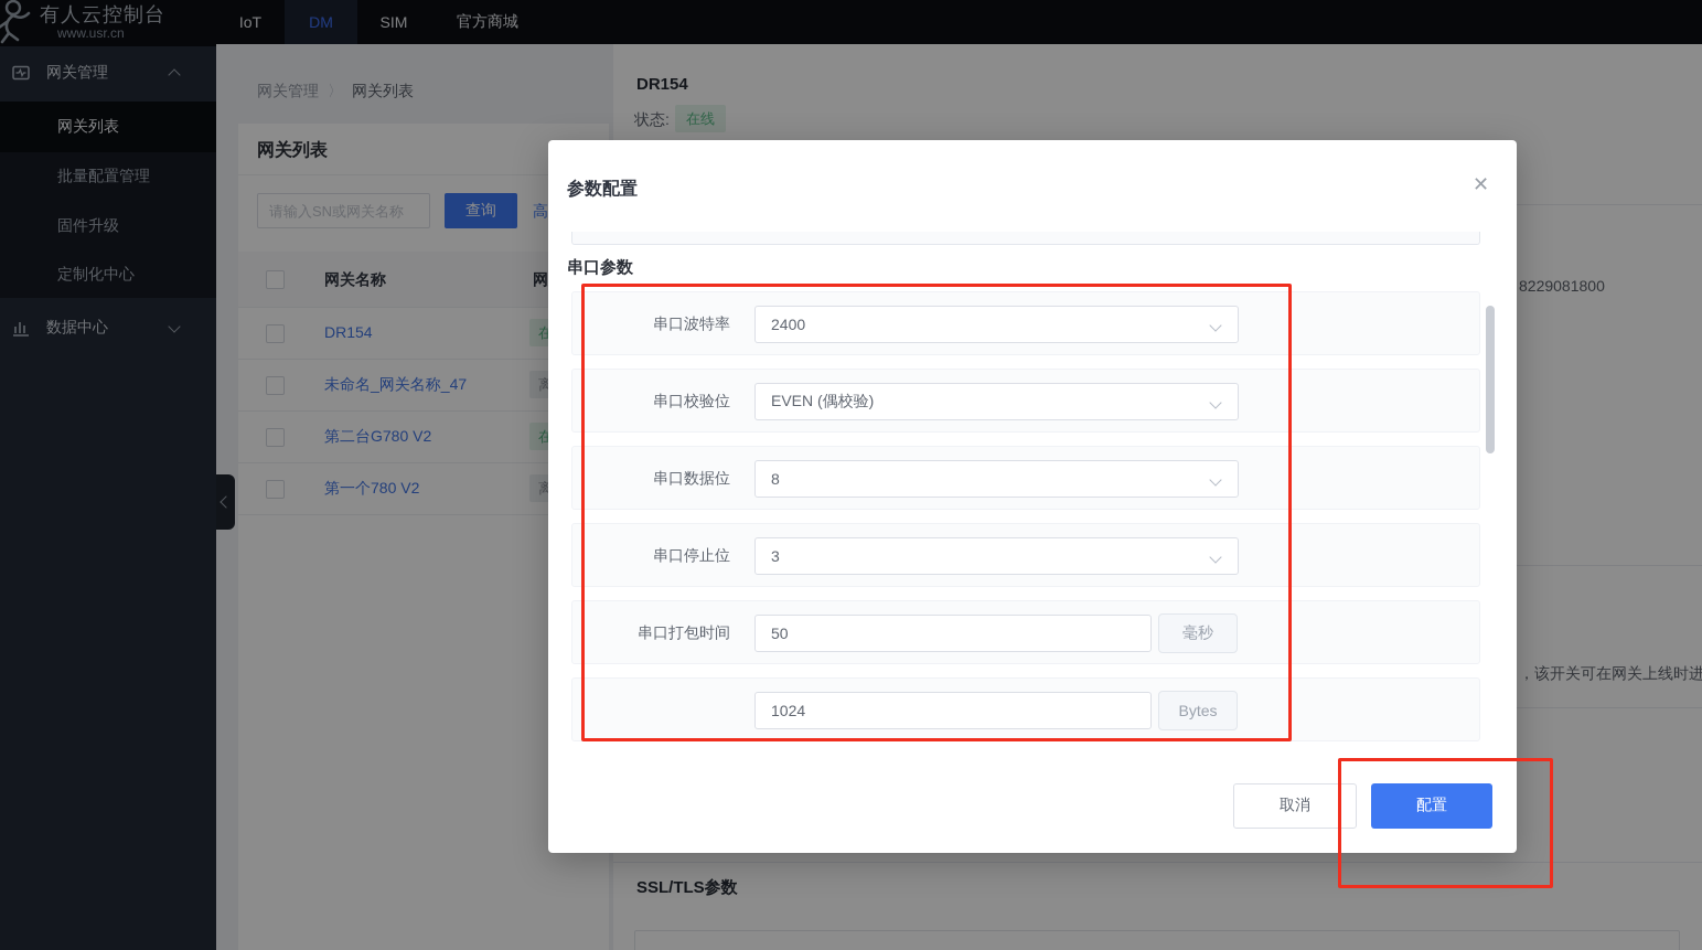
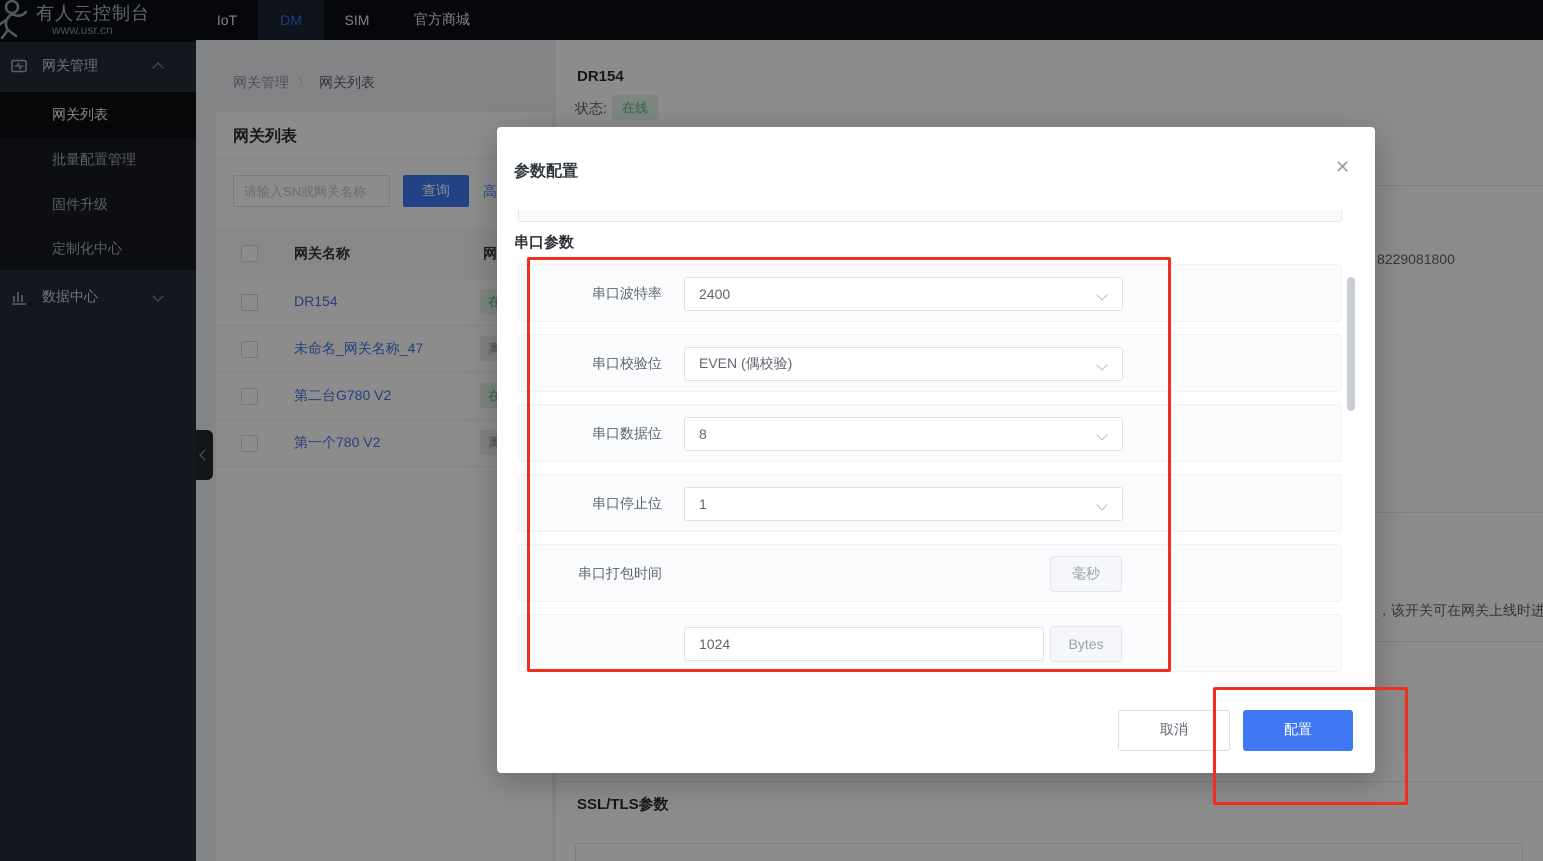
  IoT
  DM
  SIM
  官方商城
  有人云控制台
  www.usr.cn
  网关管理
  网关列表
  批量配置管理
  固件升级
  定制化中心
  数据中心
  网关管理 网关列表
  网关列表
  请输入SN或网关名称
  查询
  高
  网关名称
  DR154
  未命名_网关名称_47
  第二台G780 V2
  第一个780 V2
  DR154
  状态:
  在线
  8229081800
  ，该开关可在网关上线时进
  SSL/TLS参数
  参数配置
  ✕
  串口参数
  串口波特率
  2400
  串口校验位
  EVEN (偶校验)
  串口数据位
  8
  串口停止位
- 3
+ 1
  串口打包时间
- 50
  毫秒
  1024
  Bytes
  取消
  配置
